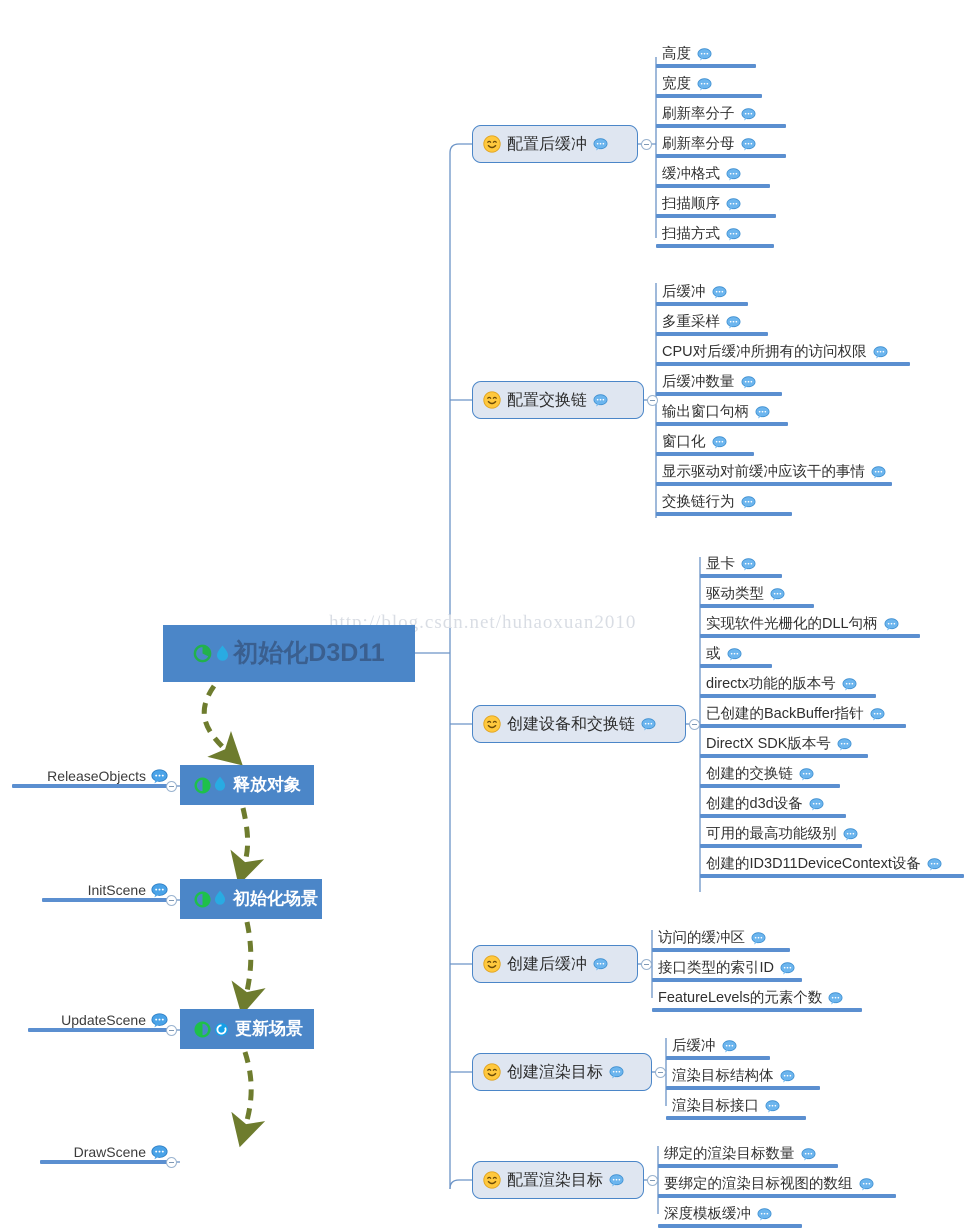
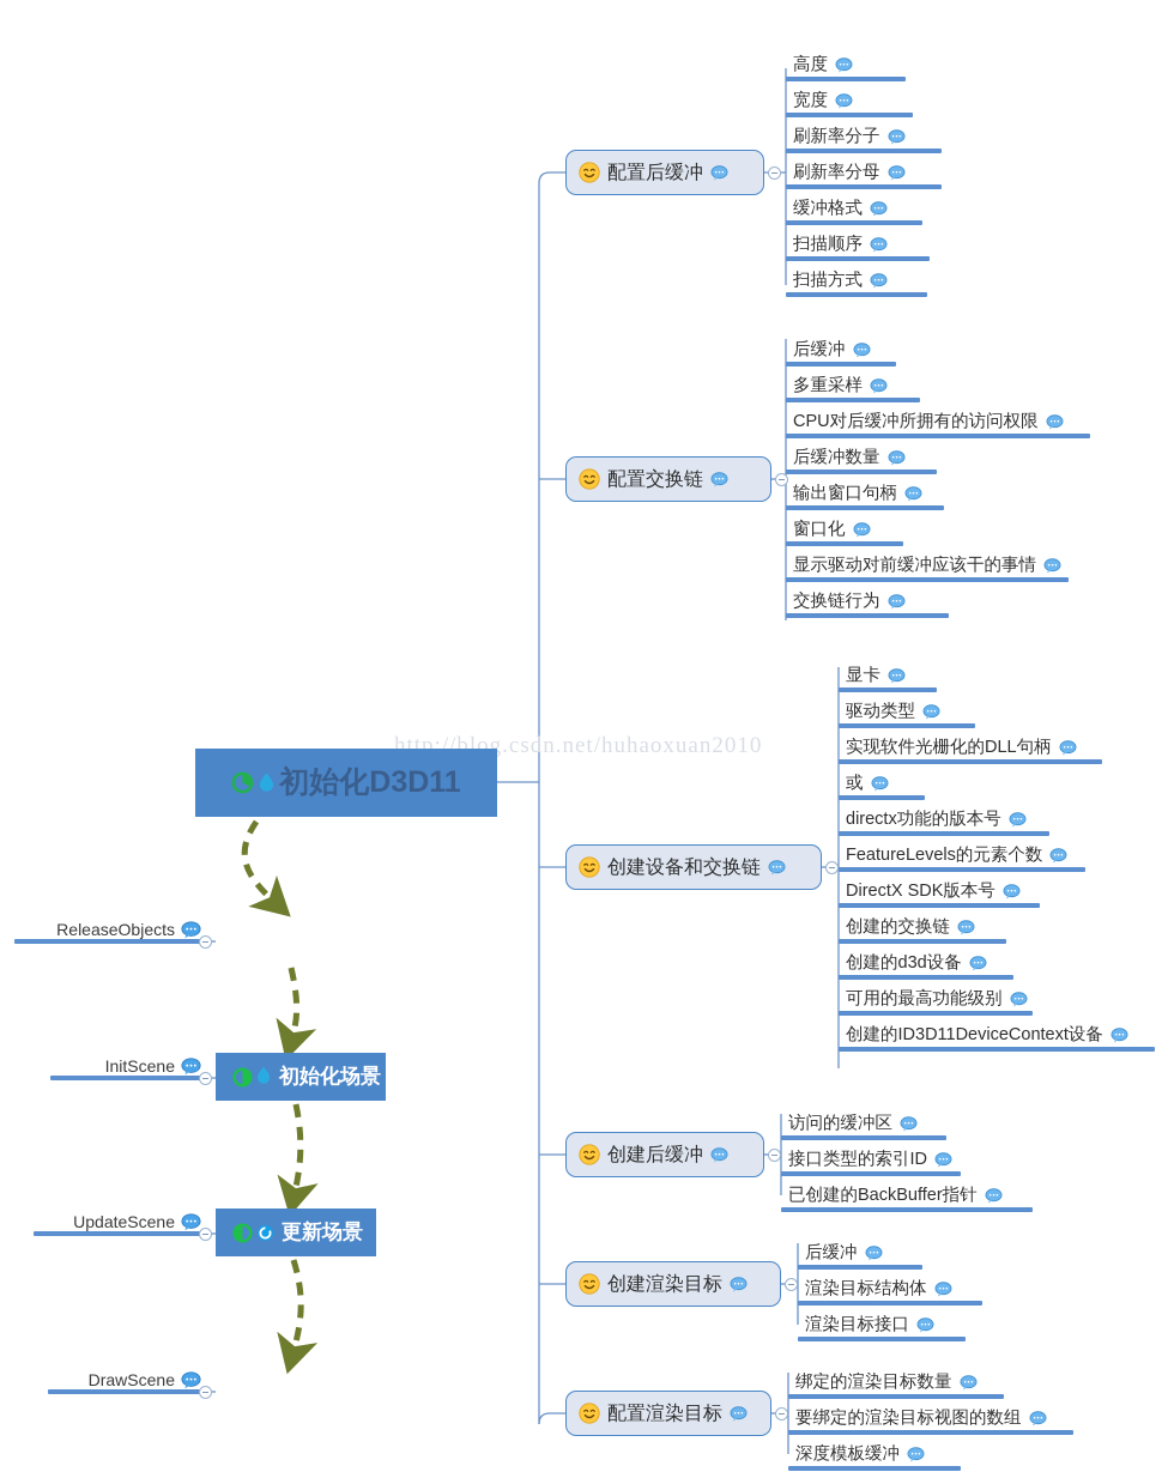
  http://blog.csdn.net/huhaoxuan2010
  初始化D3D11
- 释放对象
  ReleaseObjects
  初始化场景
  InitScene
  更新场景
  UpdateScene
  DrawScene
  配置后缓冲
  高度
  宽度
  刷新率分子
  刷新率分母
  缓冲格式
  扫描顺序
  扫描方式
  配置交换链
  后缓冲
  多重采样
  CPU对后缓冲所拥有的访问权限
  后缓冲数量
  输出窗口句柄
  窗口化
  显示驱动对前缓冲应该干的事情
  交换链行为
  创建设备和交换链
  显卡
  驱动类型
  实现软件光栅化的DLL句柄
  或
  directx功能的版本号
- 已创建的BackBuffer指针
+ FeatureLevels的元素个数
  DirectX SDK版本号
  创建的交换链
  创建的d3d设备
  可用的最高功能级别
  创建的ID3D11DeviceContext设备
  创建后缓冲
  访问的缓冲区
  接口类型的索引ID
- FeatureLevels的元素个数
+ 已创建的BackBuffer指针
  创建渲染目标
  后缓冲
  渲染目标结构体
  渲染目标接口
  配置渲染目标
  绑定的渲染目标数量
  要绑定的渲染目标视图的数组
  深度模板缓冲
